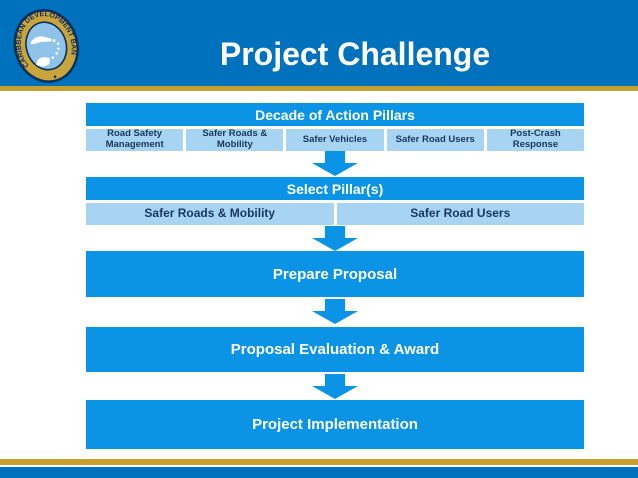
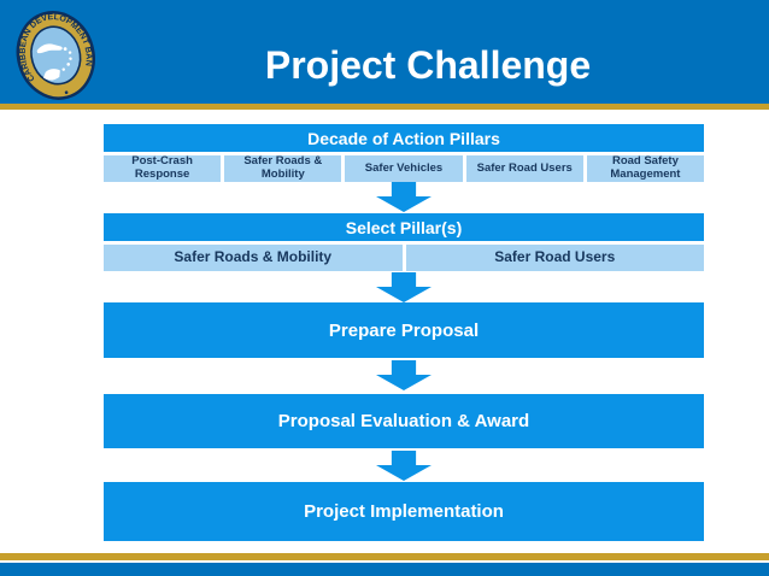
  Project Challenge
  Decade of Action Pillars
- Road Safety Management
+ Post-Crash Response
  Safer Roads & Mobility
  Safer Vehicles
  Safer Road Users
- Post-Crash Response
+ Road Safety Management
  Select Pillar(s)
  Safer Roads & Mobility
  Safer Road Users
  Prepare Proposal
  Proposal Evaluation & Award
  Project Implementation
